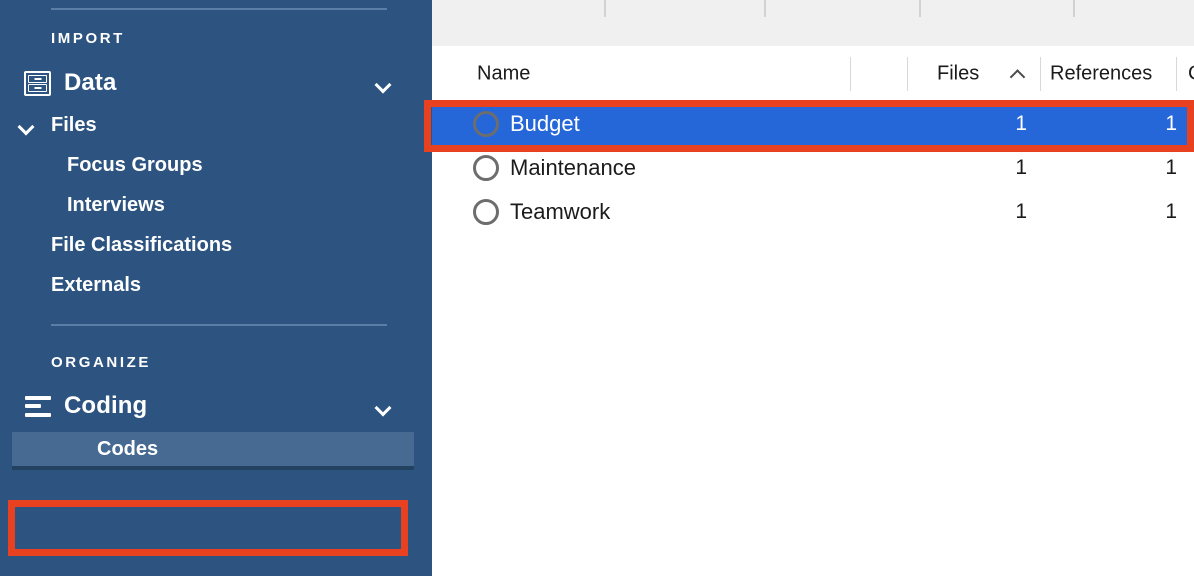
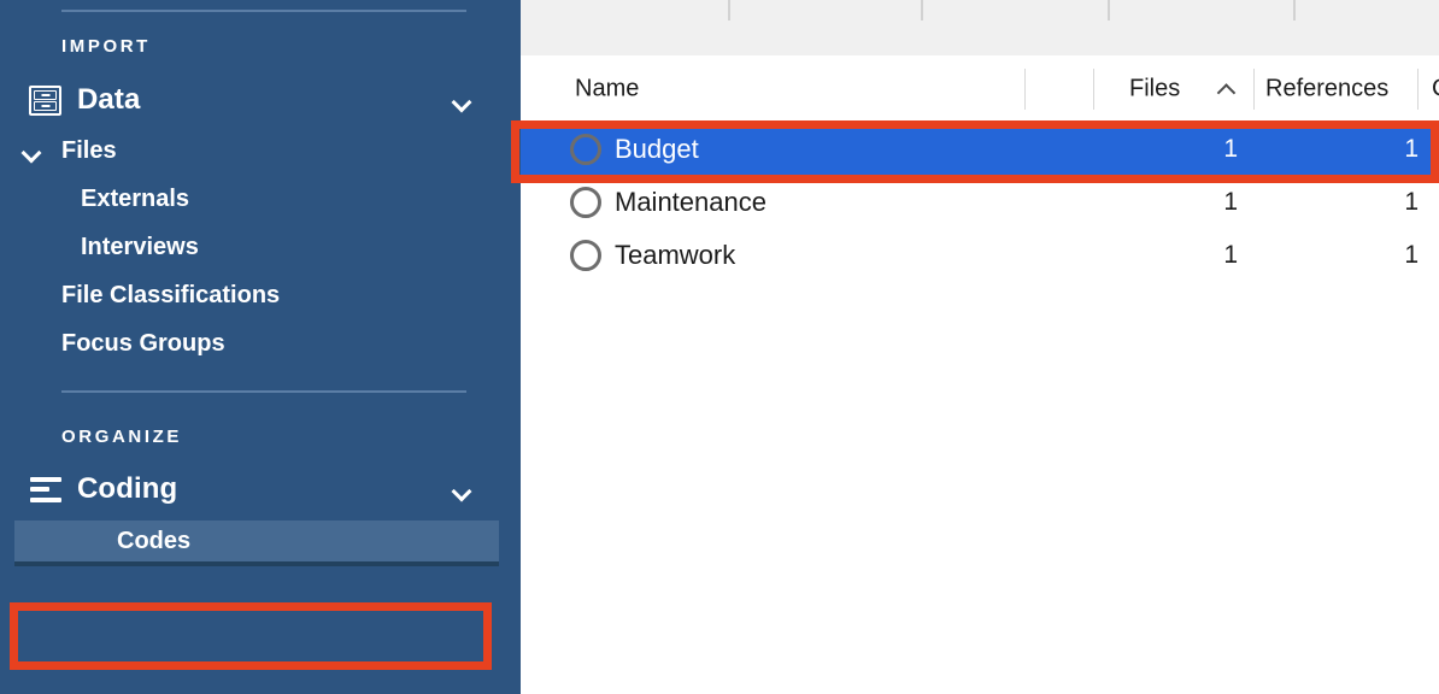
  IMPORT
  Data
  Files
- Focus Groups
+ Externals
  Interviews
  File Classifications
- Externals
+ Focus Groups
  ORGANIZE
  Coding
  Codes
  Name
  Files
  References
  Budget
  1
  1
  Maintenance
  1
  1
  Teamwork
  1
  1
